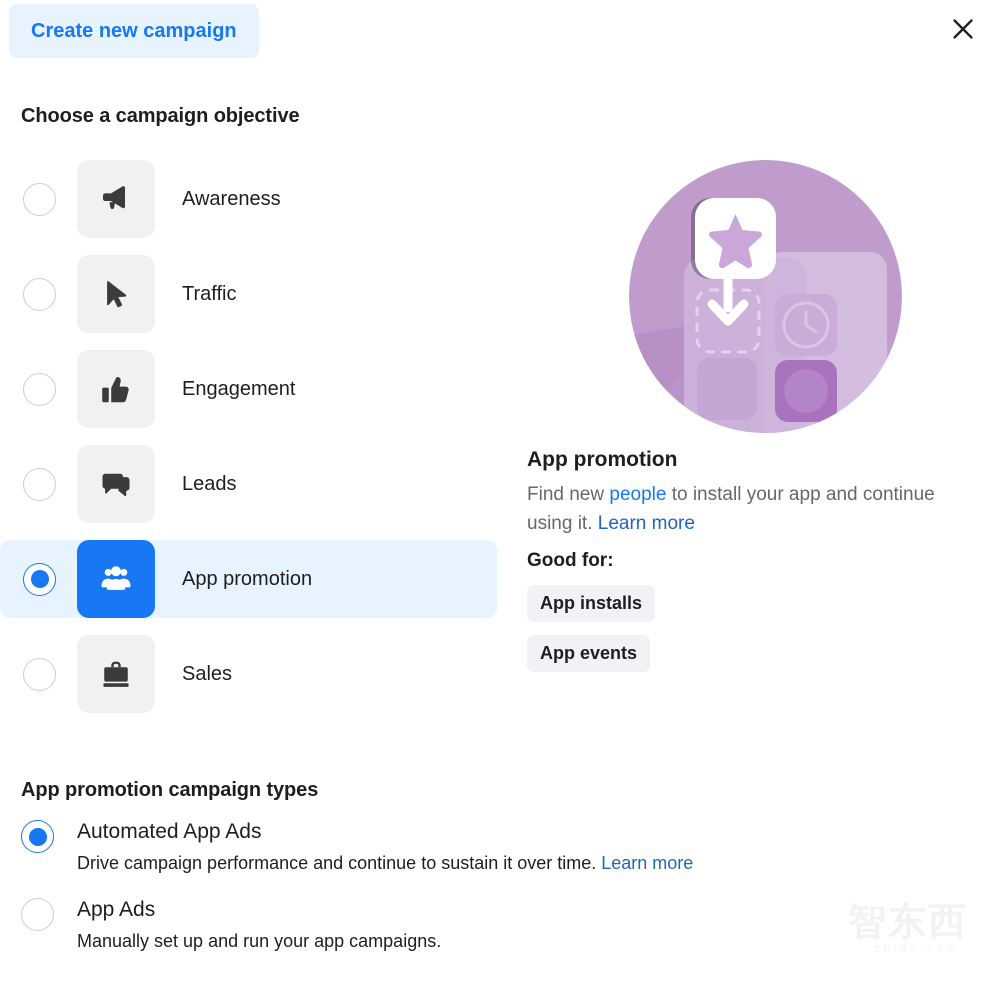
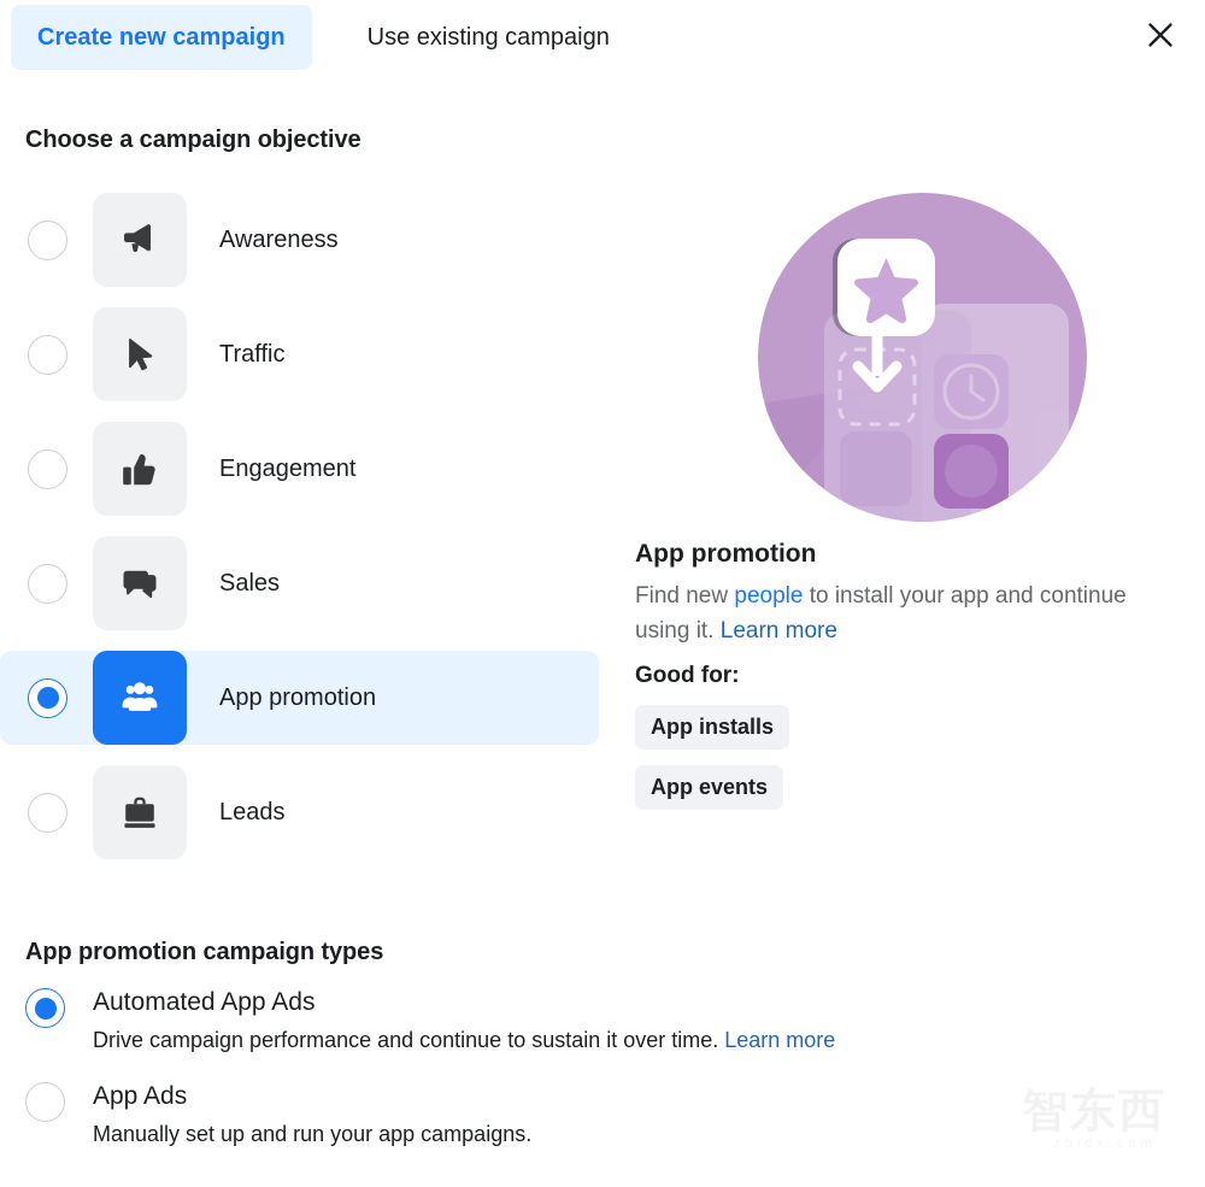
  Create new campaign
+ Use existing campaign
  Choose a campaign objective
  Awareness
  Traffic
  Engagement
- Leads
+ Sales
  App promotion
- Sales
+ Leads
  App promotion
  Find new people to install your app and continue using it. Learn more
  Good for:
  App installs
  App events
  App promotion campaign types
  Automated App Ads
  Drive campaign performance and continue to sustain it over time. Learn more
  App Ads
  Manually set up and run your app campaigns.
